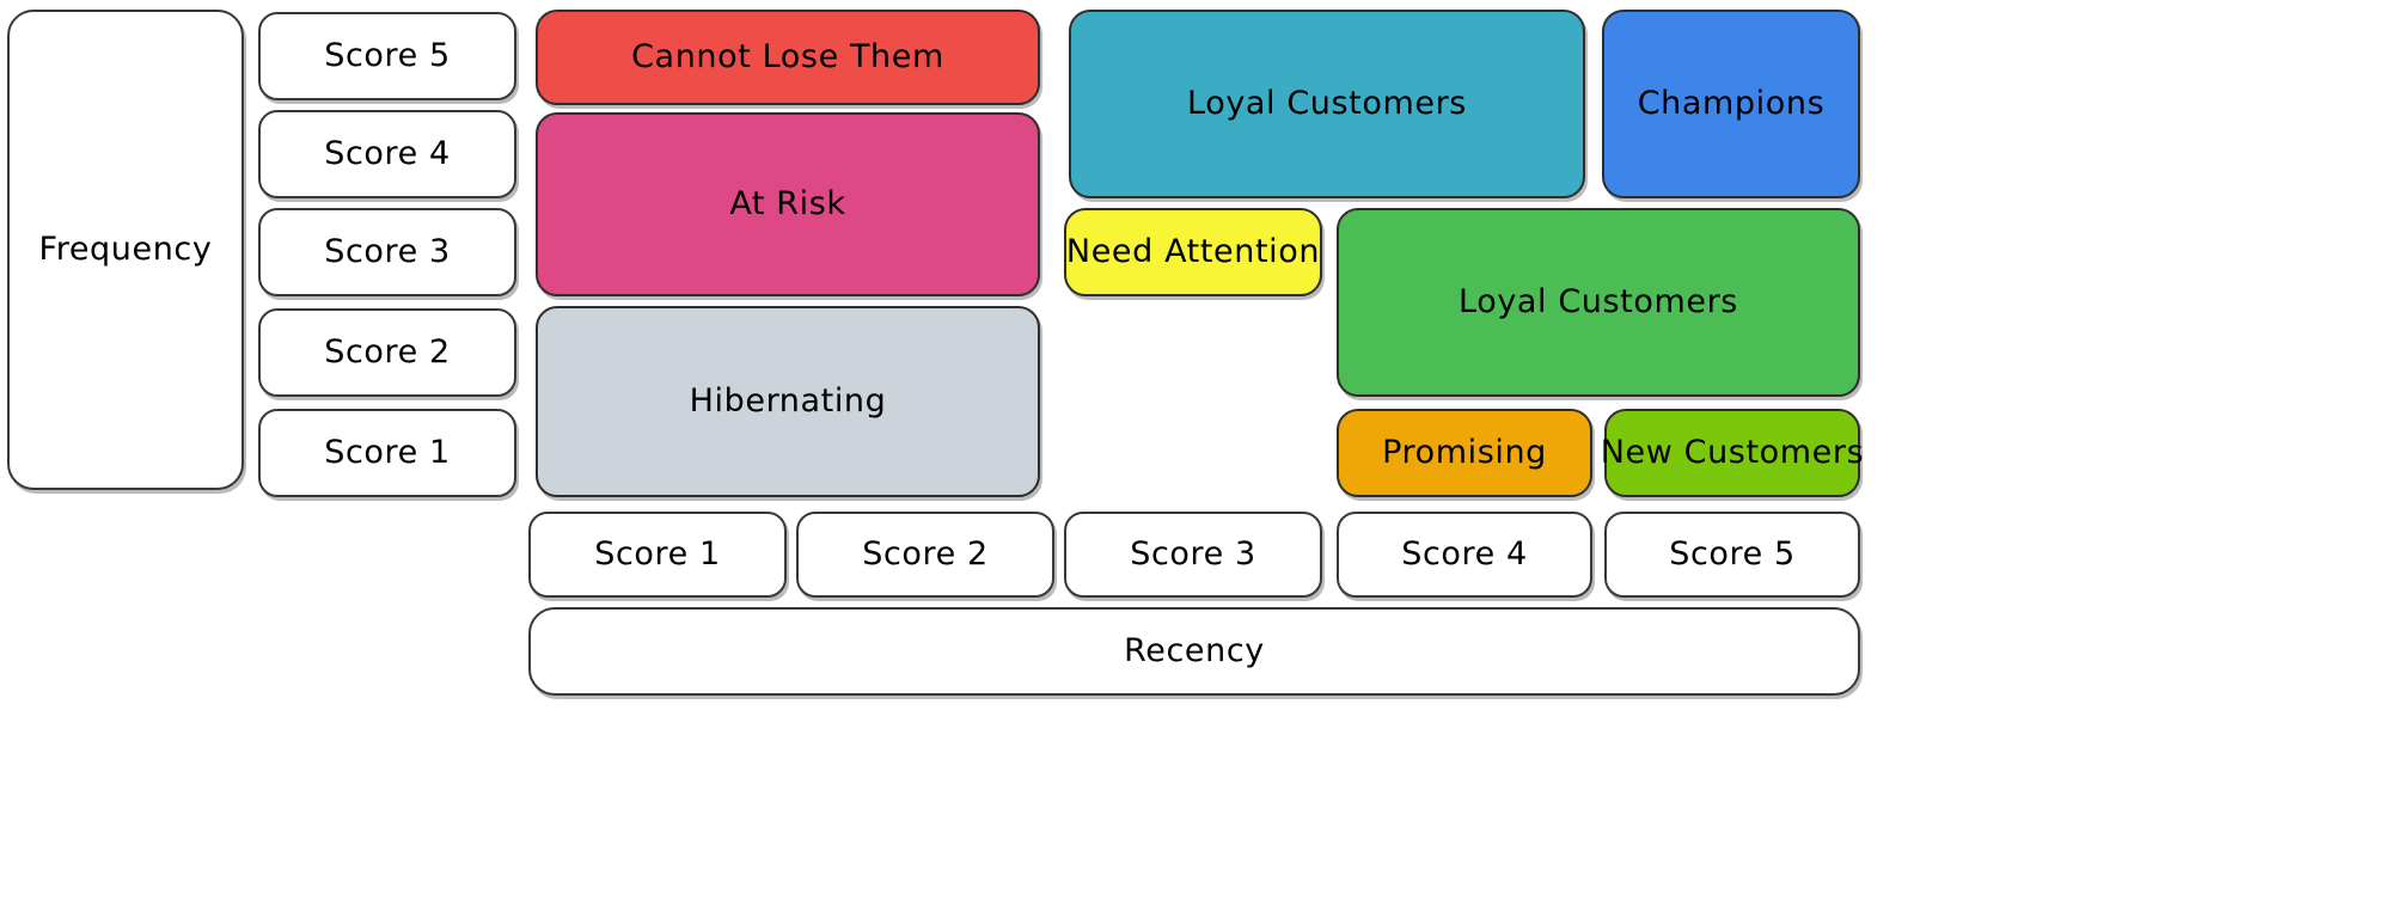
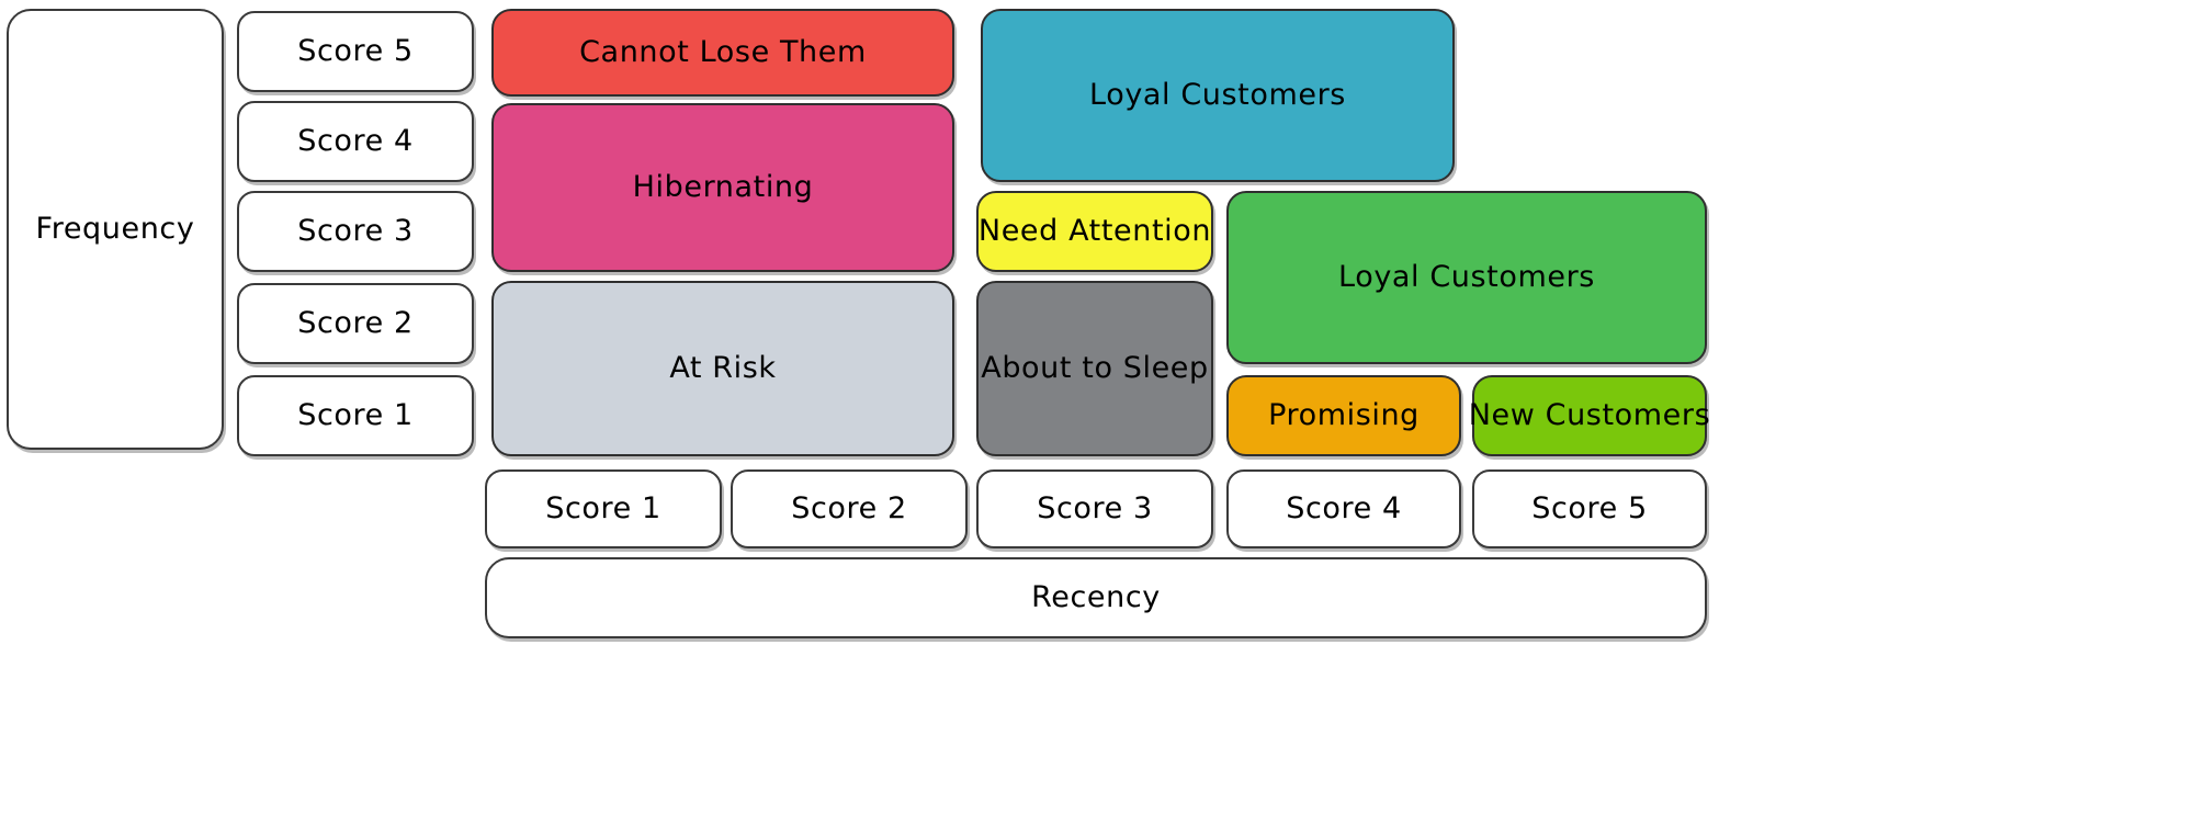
  Frequency
  Score 5
  Score 4
  Score 3
  Score 2
  Score 1
  Cannot Lose Them
  Loyal Customers
- Champions
- At Risk
+ Hibernating
  Need Attention
  Loyal Customers
- Hibernating
+ At Risk
+ About to Sleep
  Promising
  New Customers
  Score 1
  Score 2
  Score 3
  Score 4
  Score 5
  Recency
